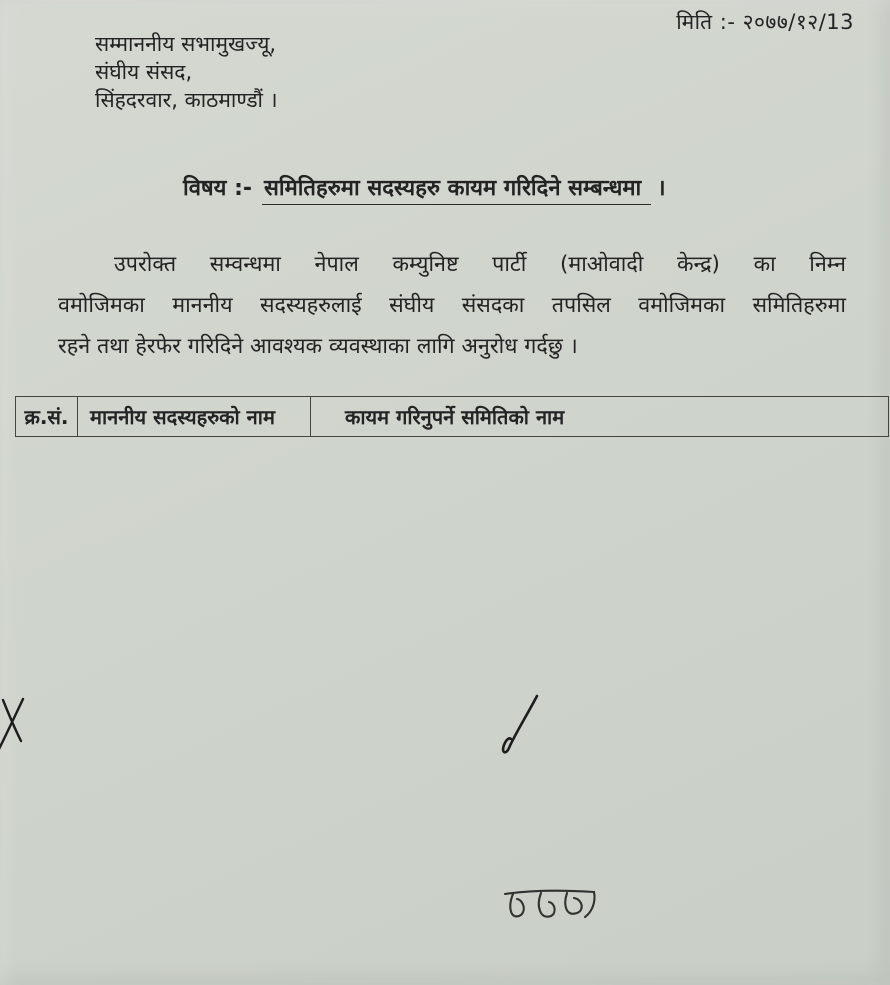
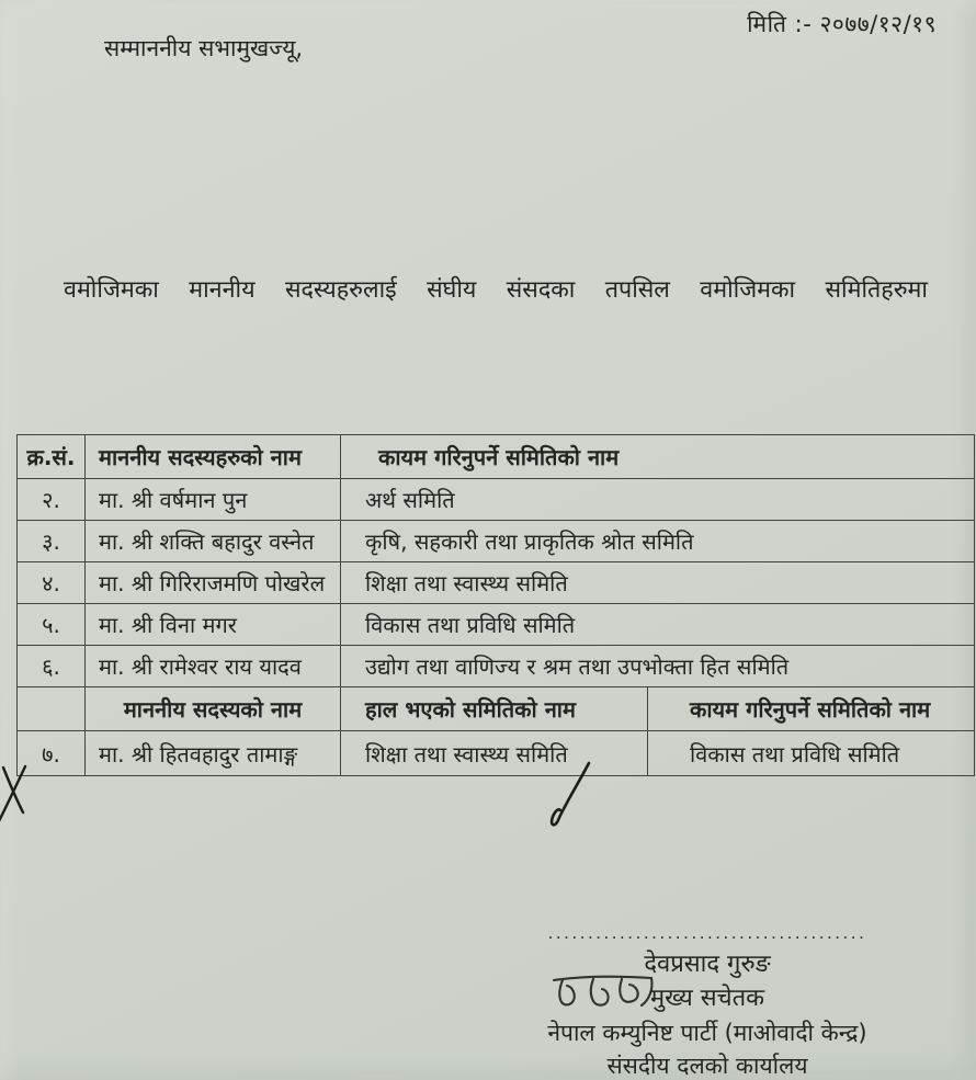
- मिति :- २०७७/१२/13
+ मिति :- २०७७/१२/१९
  सम्माननीय सभामुखज्यू,
- संघीय संसद,
- सिंहदरवार, काठमाण्डौं ।
- विषय :- समितिहरुमा सदस्यहरु कायम गरिदिने सम्बन्धमा ।
- उपरोक्त सम्वन्धमा नेपाल कम्युनिष्ट पार्टी (माओवादी केन्द्र) का निम्न
  वमोजिमका माननीय सदस्यहरुलाई संघीय संसदका तपसिल वमोजिमका समितिहरुमा
- रहने तथा हेरफेर गरिदिने आवश्यक व्यवस्थाका लागि अनुरोध गर्दछु ।
  क्र.सं.	माननीय सदस्यहरुको नाम	कायम गरिनुपर्ने समितिको नाम
+ २.	मा. श्री वर्षमान पुन	अर्थ समिति
+ ३.	मा. श्री शक्ति बहादुर वस्नेत	कृषि, सहकारी तथा प्राकृतिक श्रोत समिति
+ ४.	मा. श्री गिरिराजमणि पोखरेल	शिक्षा तथा स्वास्थ्य समिति
+ ५.	मा. श्री विना मगर	विकास तथा प्रविधि समिति
+ ६.	मा. श्री रामेश्वर राय यादव	उद्योग तथा वाणिज्य र श्रम तथा उपभोक्ता हित समिति
+ 	माननीय सदस्यको नाम	हाल भएको समितिको नाम	कायम गरिनुपर्ने समितिको नाम
+ ७.	मा. श्री हितवहादुर तामाङ्ग	शिक्षा तथा स्वास्थ्य समिति	विकास तथा प्रविधि समिति
+ ........................................
+ देवप्रसाद गुरुङ
+ मुख्य सचेतक
+ नेपाल कम्युनिष्ट पार्टी (माओवादी केन्द्र)
+ संसदीय दलको कार्यालय
